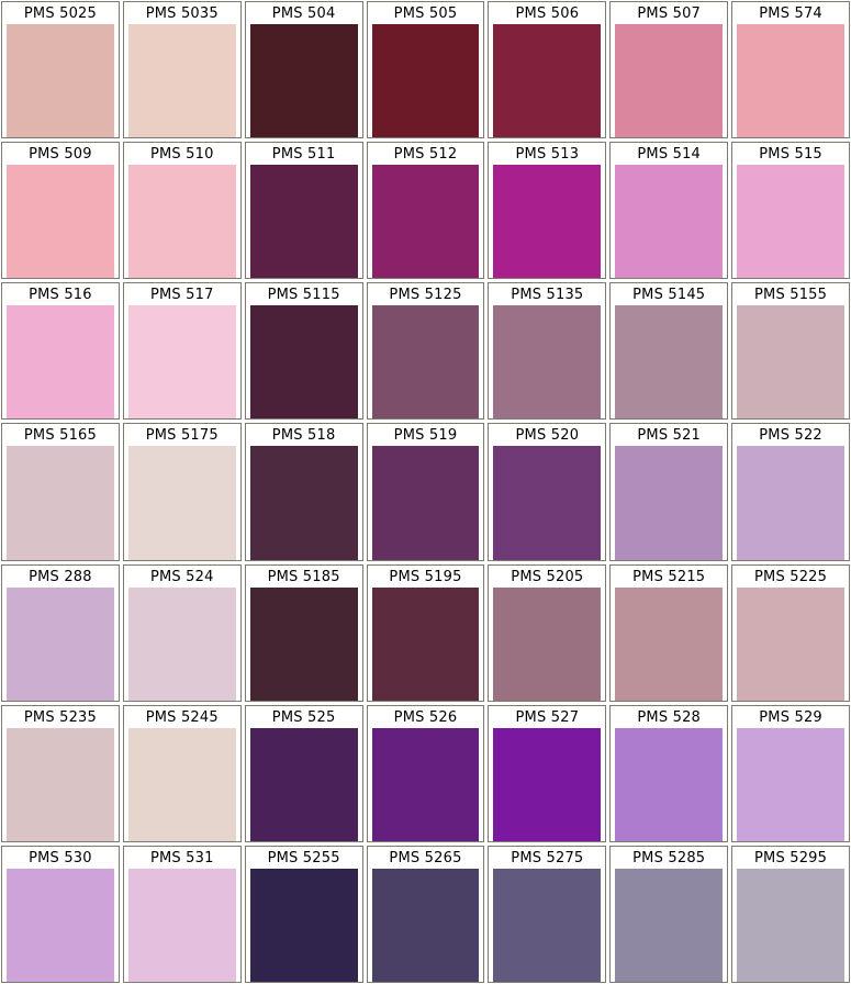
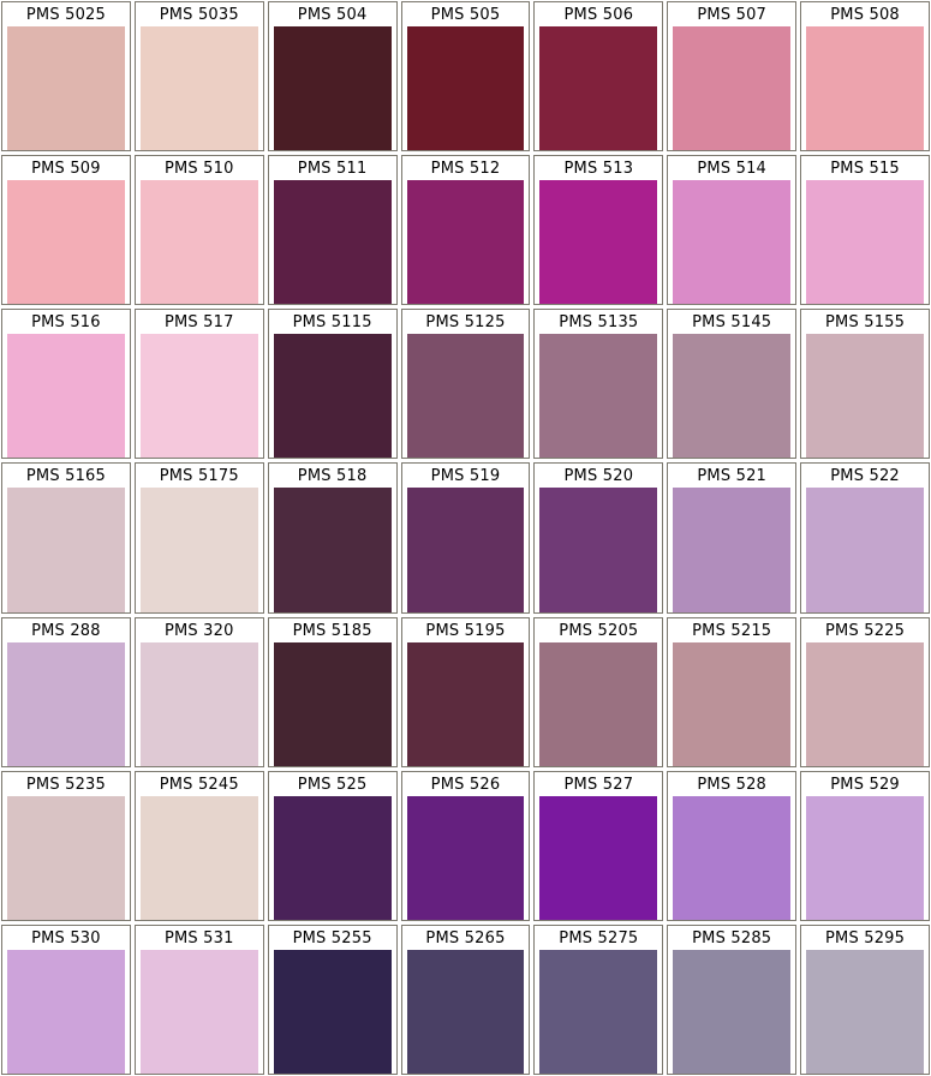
  PMS 5025
  PMS 5035
  PMS 504
  PMS 505
  PMS 506
  PMS 507
- PMS 574
+ PMS 508
  PMS 509
  PMS 510
  PMS 511
  PMS 512
  PMS 513
  PMS 514
  PMS 515
  PMS 516
  PMS 517
  PMS 5115
  PMS 5125
  PMS 5135
  PMS 5145
  PMS 5155
  PMS 5165
  PMS 5175
  PMS 518
  PMS 519
  PMS 520
  PMS 521
  PMS 522
  PMS 288
- PMS 524
+ PMS 320
  PMS 5185
  PMS 5195
  PMS 5205
  PMS 5215
  PMS 5225
  PMS 5235
  PMS 5245
  PMS 525
  PMS 526
  PMS 527
  PMS 528
  PMS 529
  PMS 530
  PMS 531
  PMS 5255
  PMS 5265
  PMS 5275
  PMS 5285
  PMS 5295
